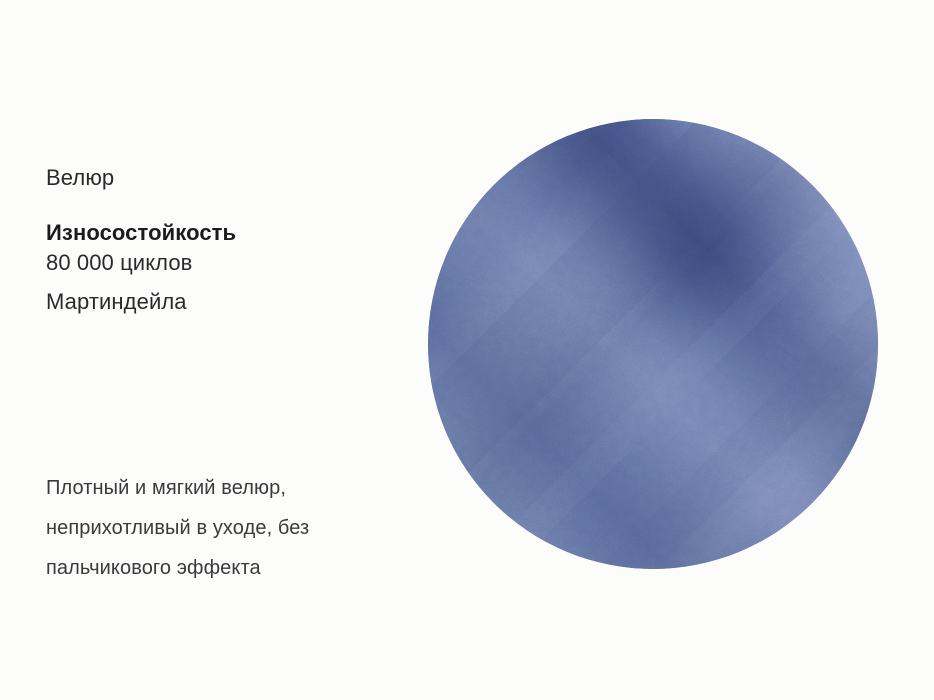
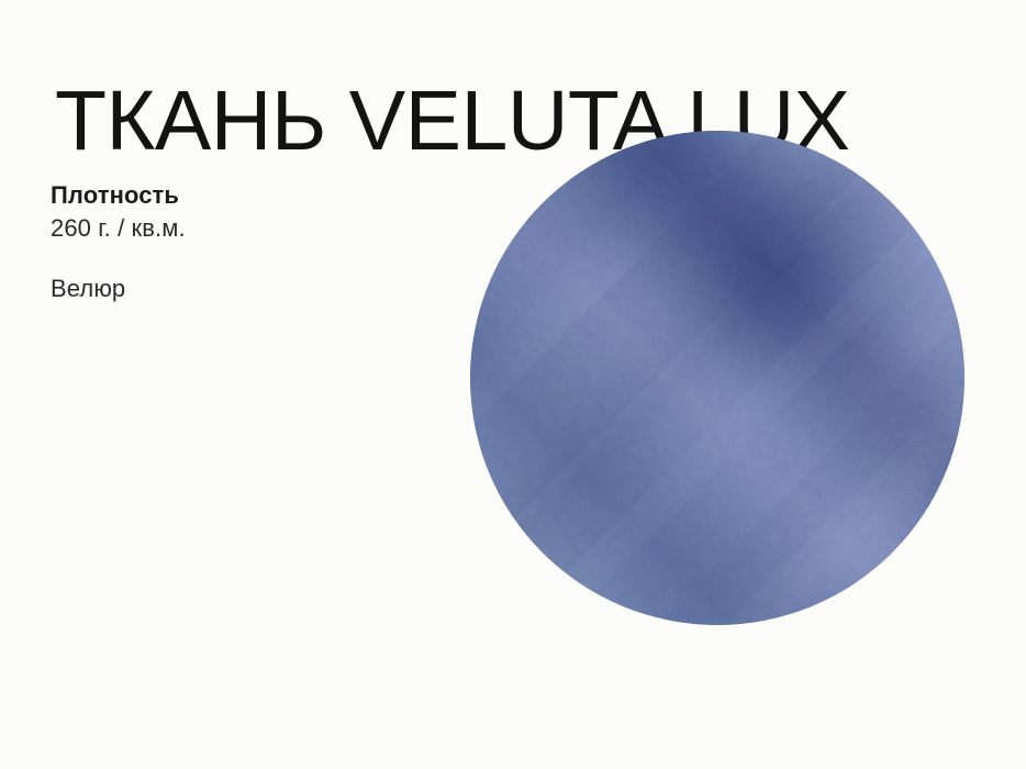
+ ТКАНЬ VELUTA LUX
+ Плотность
+ 260 г. / кв.м.
  Велюр
- Износостойкость
- 80 000 циклов
- Мартиндейла
- Плотный и мягкий велюр, неприхотливый в уходе, без пальчикового эффекта
